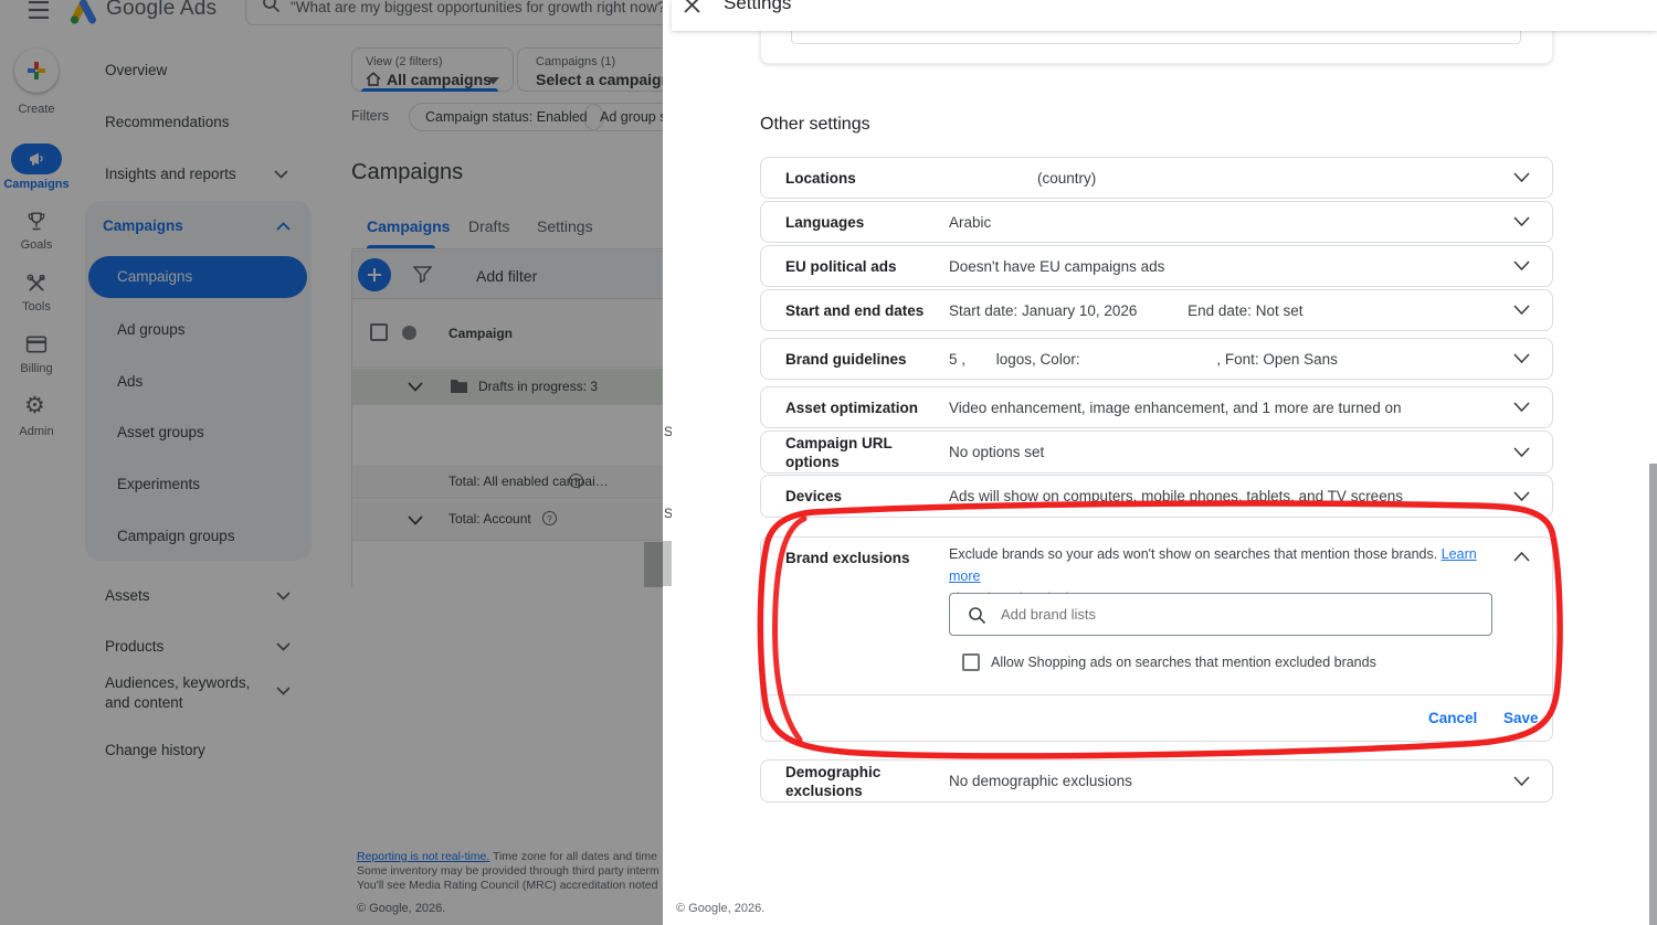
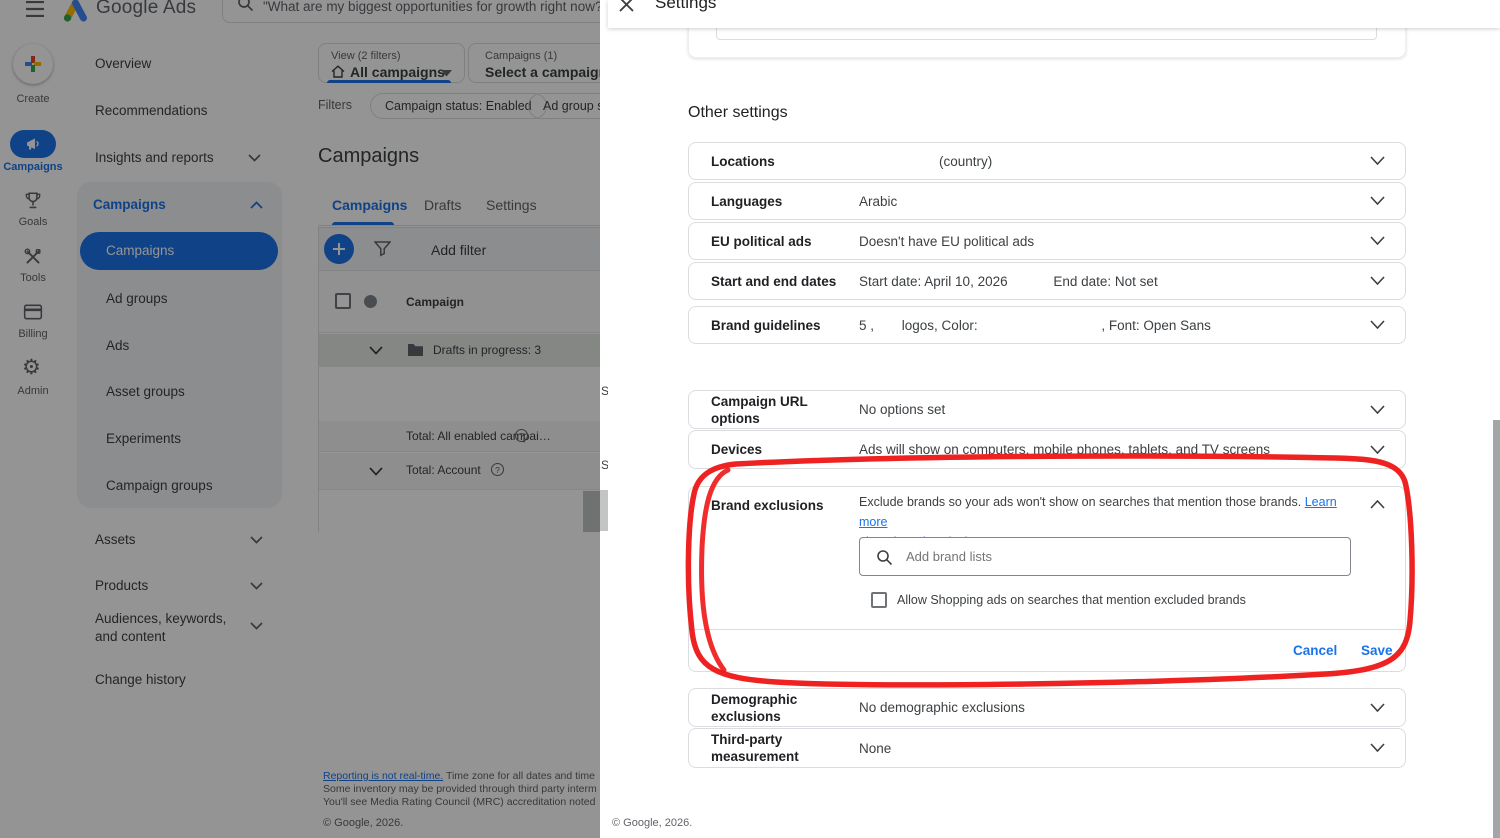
  Google Ads
  "What are my biggest opportunities for growth right now?
  Create
  Campaigns
  Goals
  Tools
  Billing
  ⚙
  Admin
  Overview
  Recommendations
  Insights and reports
  Campaigns
  Campaigns
  Ad groups
  Ads
  Asset groups
  Experiments
  Campaign groups
  Assets
  Products
  Audiences, keywords, and content
  Change history
  View (2 filters)
  All campaigns
  Campaigns (1)
  Select a campaig
  Filters
  Campaign status: Enabled
  Campaigns
  Campaigns
  Drafts
  Settings
  Add filter
  Campaign
  Drafts in progress: 3
  Total: All enabled campai…
  ?
  Total: Account
  ?
  Reporting is not real-time. Time zone for all dates and time
  Some inventory may be provided through third party interm
  You'll see Media Rating Council (MRC) accreditation noted
  © Google, 2026.
  S
  S
  Settings
  Other settings
  Locations
  (country)
  Languages
  Arabic
  EU political ads
- Doesn't have EU campaigns ads
+ Doesn't have EU political ads
  Start and end dates
- Start date: January 10, 2026 End date: Not set
+ Start date: April 10, 2026 End date: Not set
  Brand guidelines
  5 , logos, Color: , Font: Open Sans
- Asset optimization
- Video enhancement, image enhancement, and 1 more are turned on
  Campaign URL options
  No options set
  Devices
  Ads will show on computers, mobile phones, tablets, and TV screens
  Brand exclusions
  Exclude brands so your ads won't show on searches that mention those brands. Learn more
  Add brand lists
  Allow Shopping ads on searches that mention excluded brands
  Cancel
  Save
  Demographic exclusions
  No demographic exclusions
+ Third-party measurement
+ None
  © Google, 2026.
